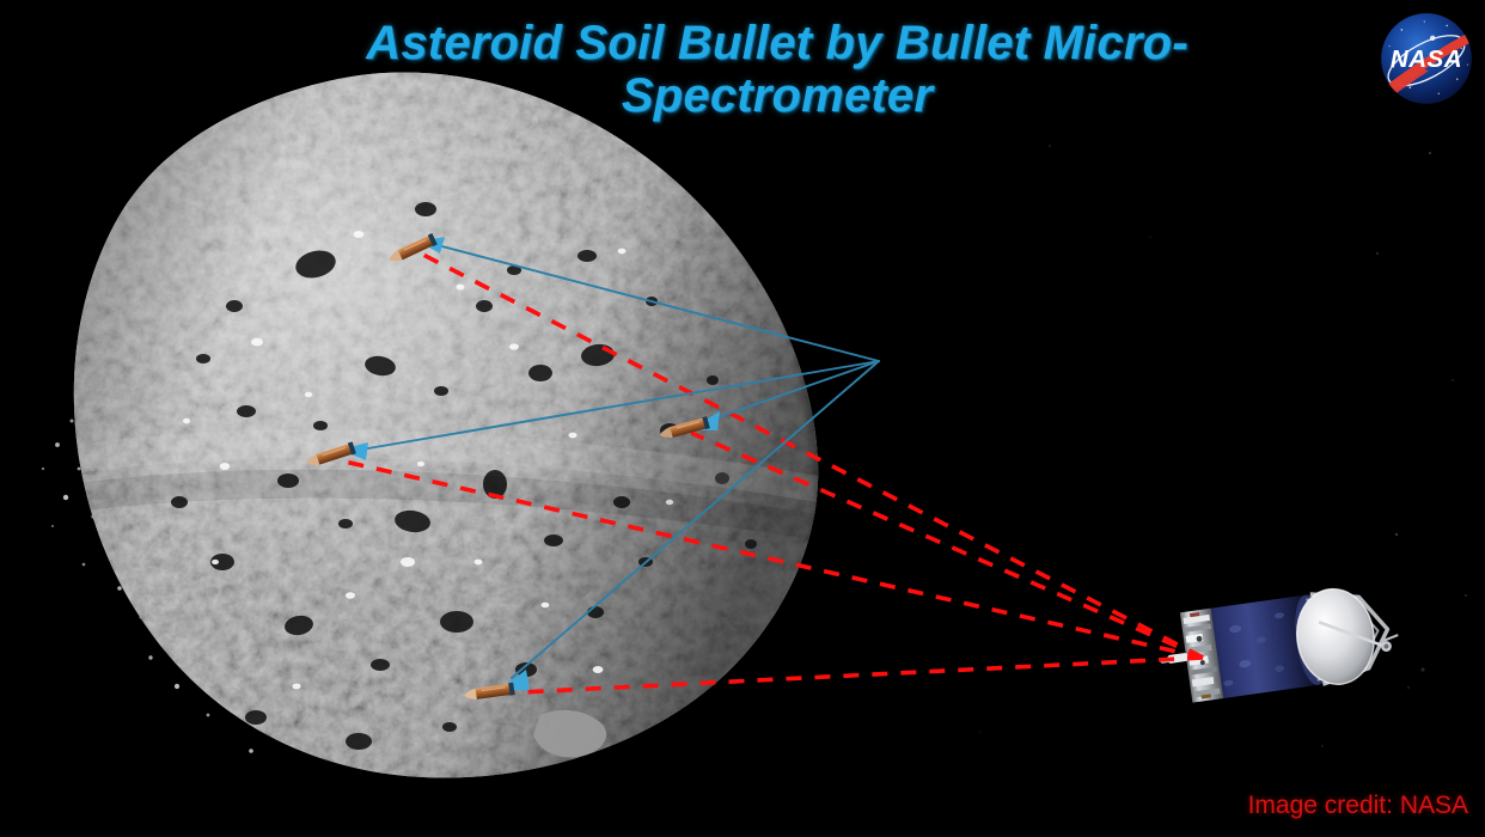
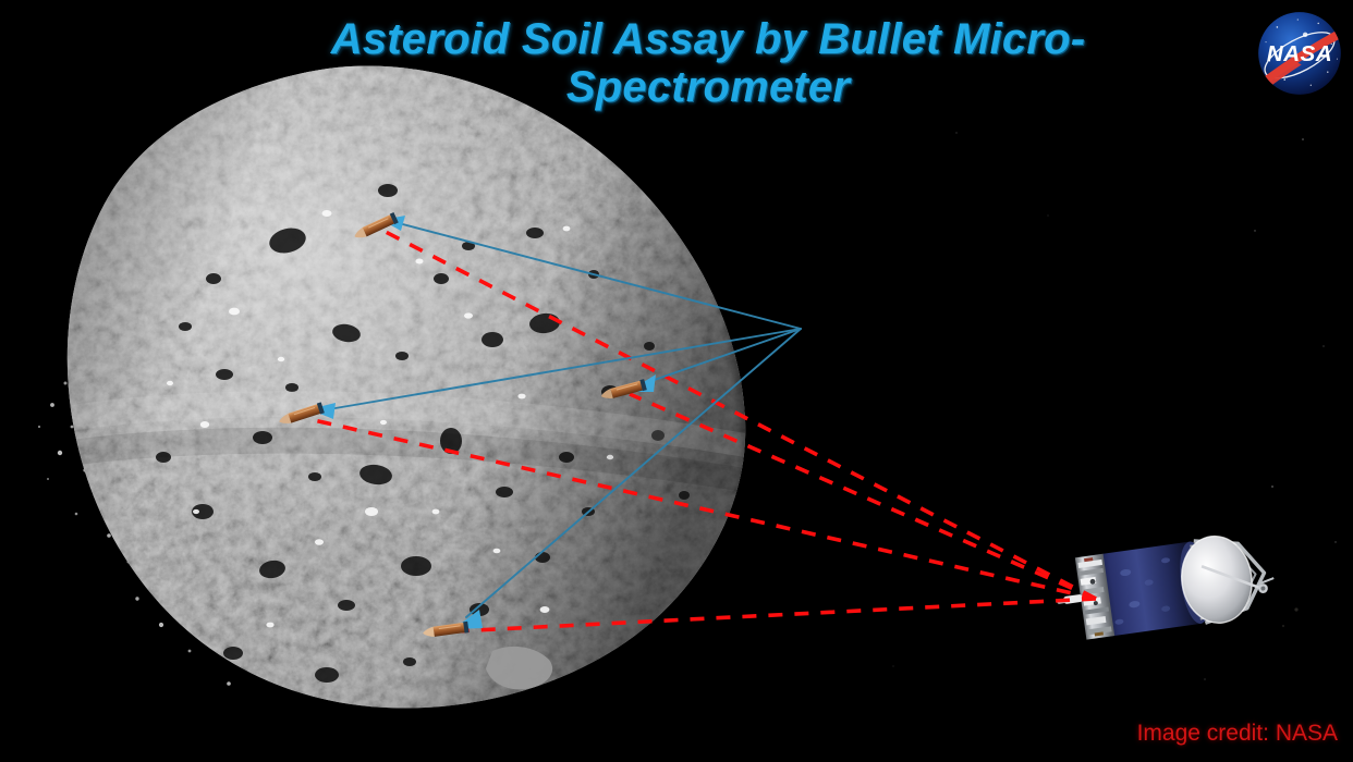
- Asteroid Soil Bullet by Bullet Micro-
+ Asteroid Soil Assay by Bullet Micro-
  Spectrometer
  Image credit: NASA
  NASA
